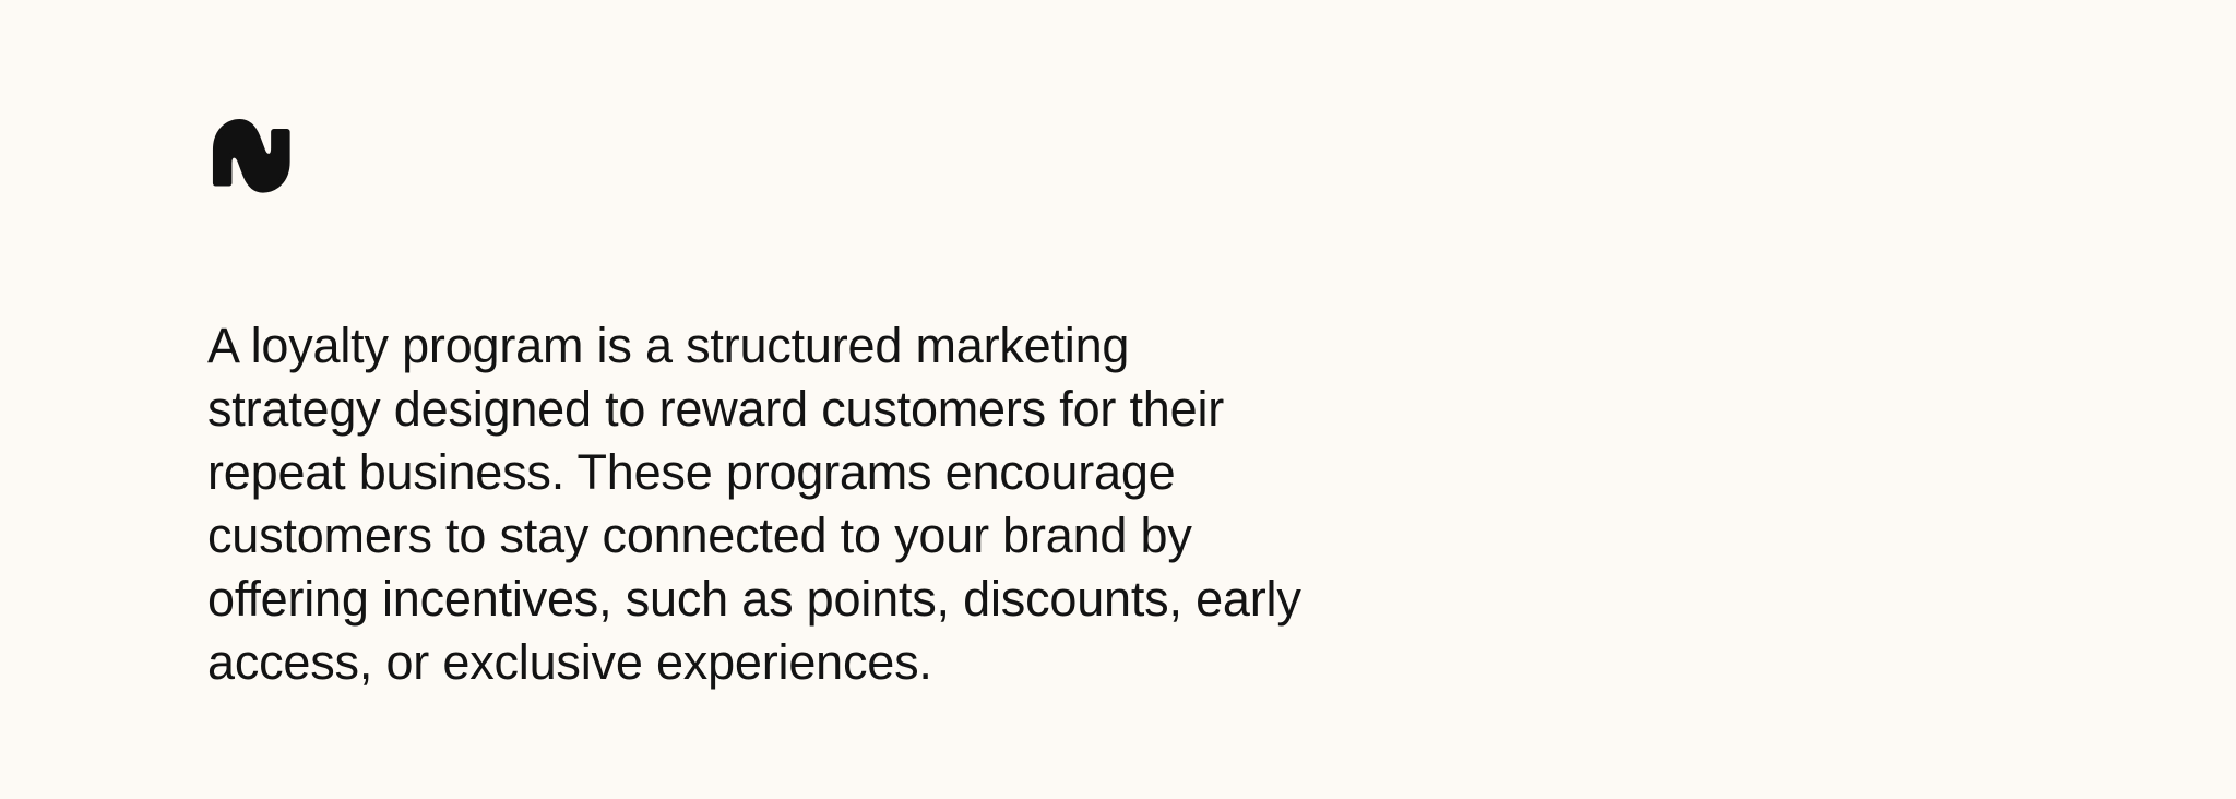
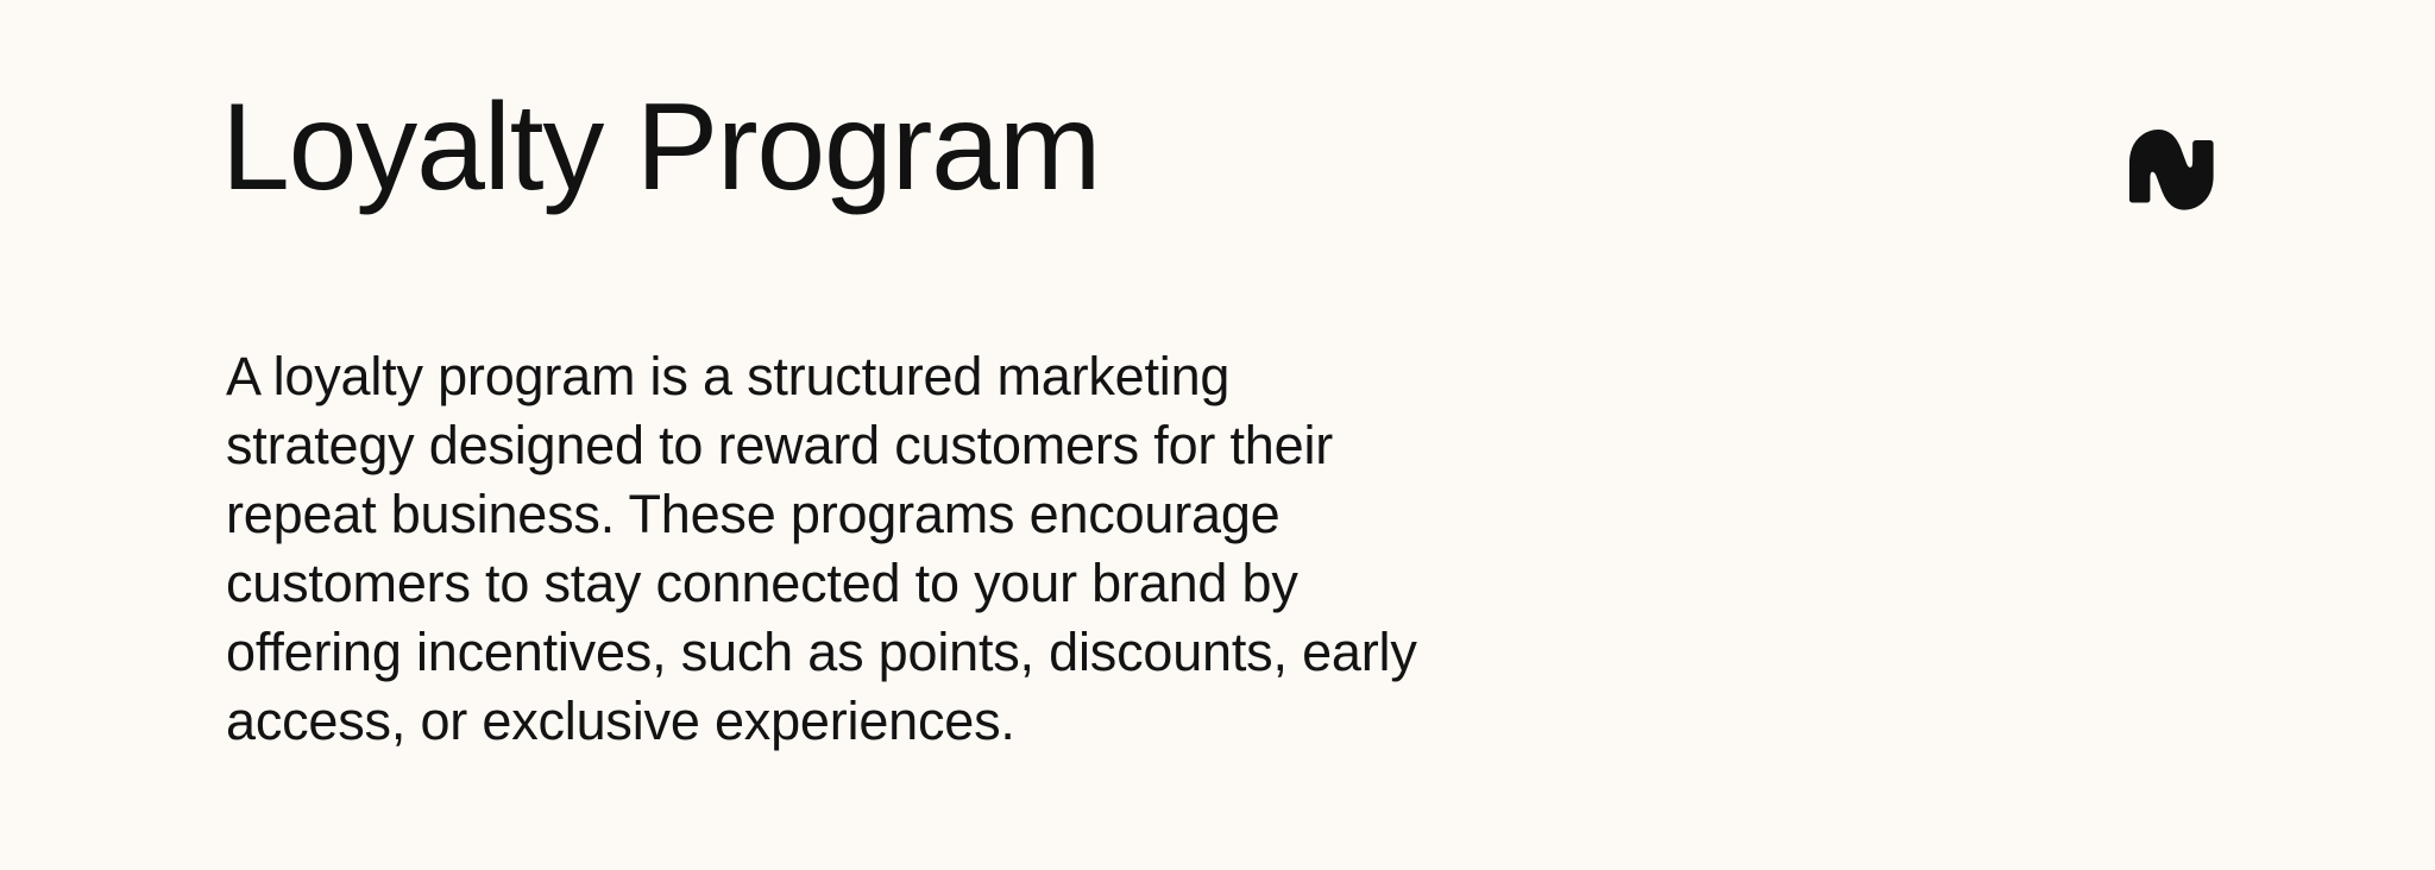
+ Loyalty Program
  A loyalty program is a structured marketing
  strategy designed to reward customers for their
  repeat business. These programs encourage
  customers to stay connected to your brand by
  offering incentives, such as points, discounts, early
  access, or exclusive experiences.
